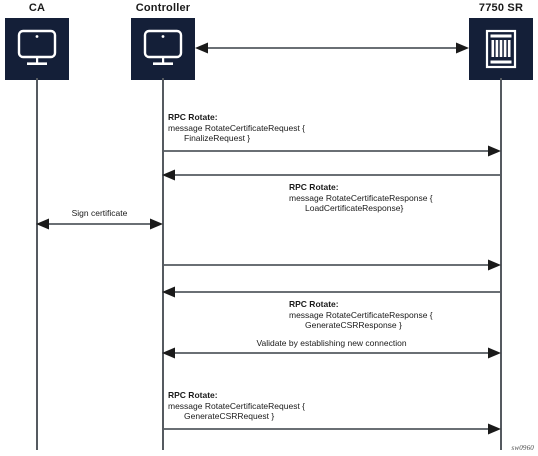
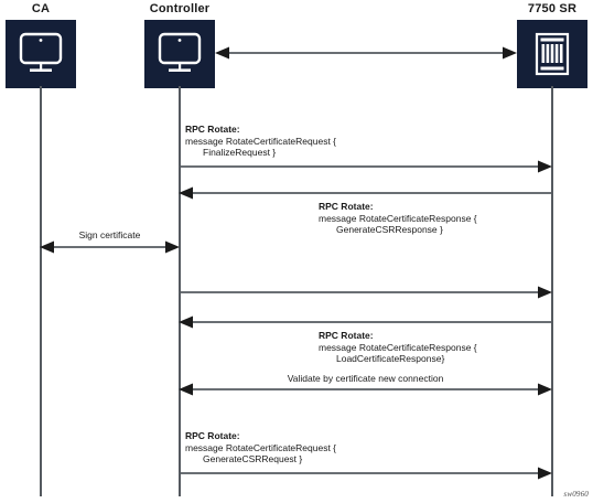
  CA
  Controller
  7750 SR
  RPC Rotate:
  message RotateCertificateRequest {
  FinalizeRequest }
  RPC Rotate:
  message RotateCertificateResponse {
- LoadCertificateResponse}
+ GenerateCSRResponse }
  Sign certificate
  RPC Rotate:
  message RotateCertificateResponse {
- GenerateCSRResponse }
+ LoadCertificateResponse}
- Validate by establishing new connection
+ Validate by certificate new connection
  RPC Rotate:
  message RotateCertificateRequest {
  GenerateCSRRequest }
  sw0960
